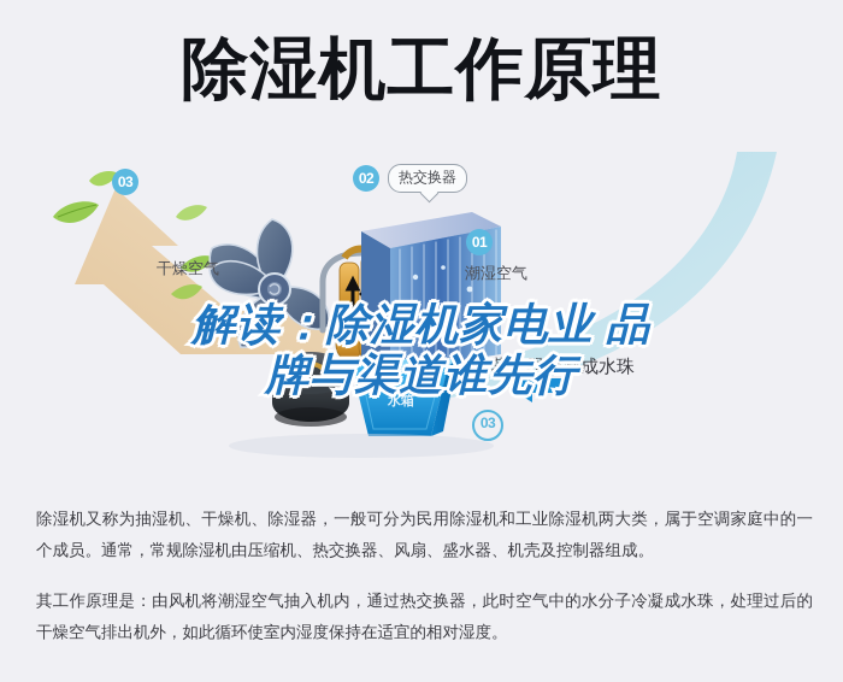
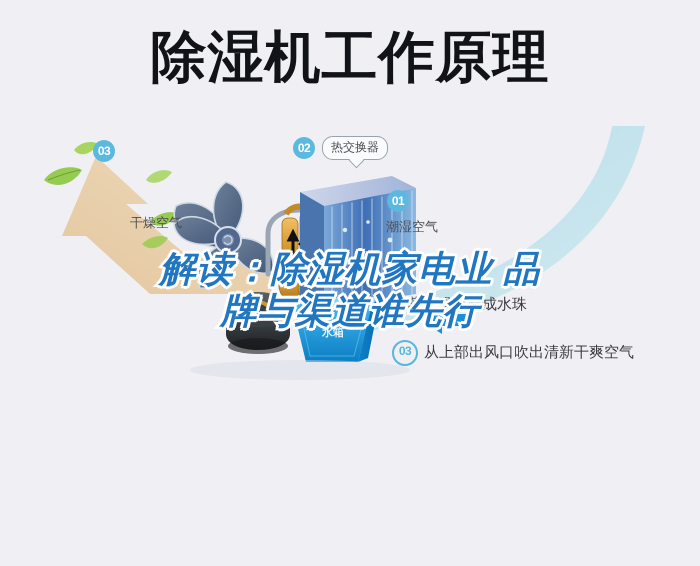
  除湿机工作原理
  03
  干燥空气
  02
  热交换器
  01
  潮湿空气
  水箱
  过蒸发器冷凝成水珠
  03
+ 从上部出风口吹出清新干爽空气
  潮湿
  解读：除湿机家电业 品
  牌与渠道谁先行
- 除湿机又称为抽湿机、干燥机、除湿器，一般可分为民用除湿机和工业除湿机两大类，属于空调家庭中的一个成员。通常，常规除湿机由压缩机、热交换器、风扇、盛水器、机壳及控制器组成。
- 其工作原理是：由风机将潮湿空气抽入机内，通过热交换器，此时空气中的水分子冷凝成水珠，处理过后的干燥空气排出机外，如此循环使室内湿度保持在适宜的相对湿度。
